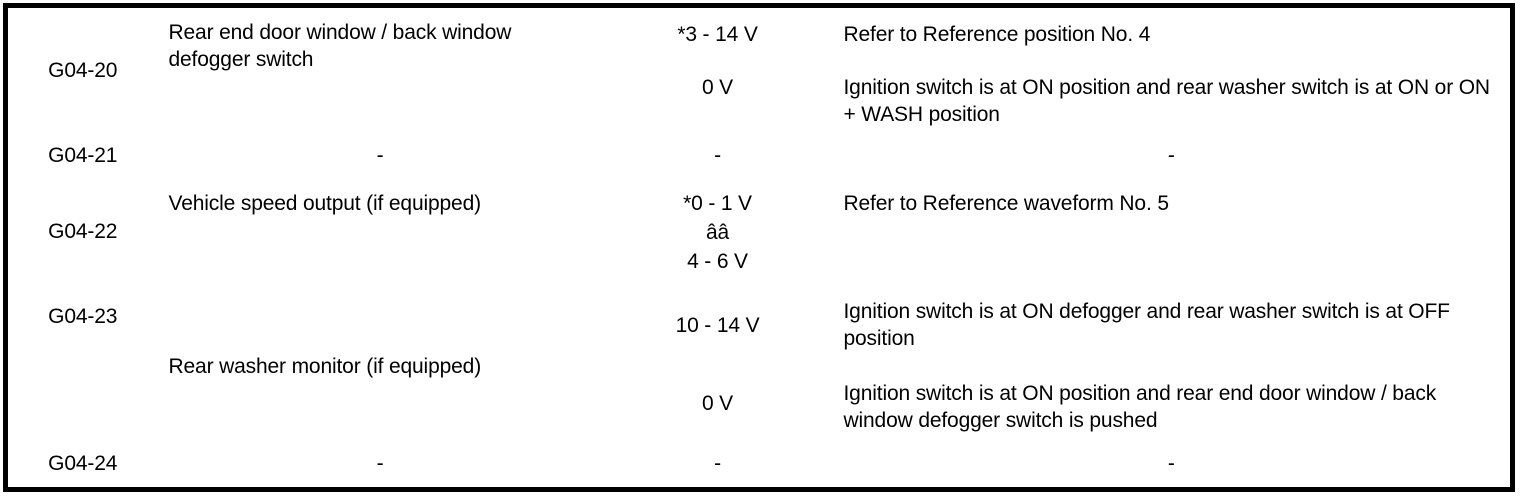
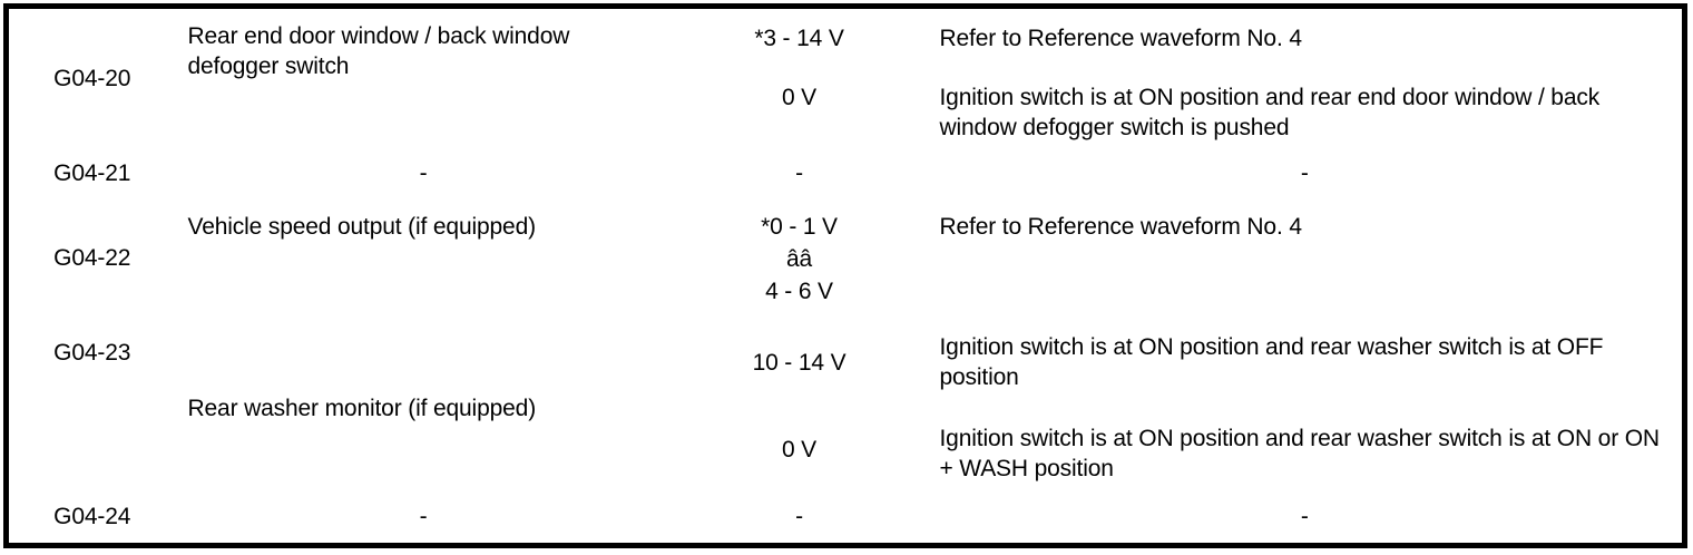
- G04-20	Rear end door window / back window defogger switch	*3 - 14 V	Refer to Reference position No. 4
+ G04-20	Rear end door window / back window defogger switch	*3 - 14 V	Refer to Reference waveform No. 4
- 0 V	Ignition switch is at ON position and rear washer switch is at ON or ON + WASH position
+ 0 V	Ignition switch is at ON position and rear end door window / back window defogger switch is pushed
  G04-21	-	-	-
- G04-22	Vehicle speed output (if equipped)	*0 - 1 V ââ 4 - 6 V	Refer to Reference waveform No. 5
+ G04-22	Vehicle speed output (if equipped)	*0 - 1 V ââ 4 - 6 V	Refer to Reference waveform No. 4
- G04-23	Rear washer monitor (if equipped)	10 - 14 V	Ignition switch is at ON defogger and rear washer switch is at OFF position
+ G04-23	Rear washer monitor (if equipped)	10 - 14 V	Ignition switch is at ON position and rear washer switch is at OFF position
- 0 V	Ignition switch is at ON position and rear end door window / back window defogger switch is pushed
+ 0 V	Ignition switch is at ON position and rear washer switch is at ON or ON + WASH position
  G04-24	-	-	-
